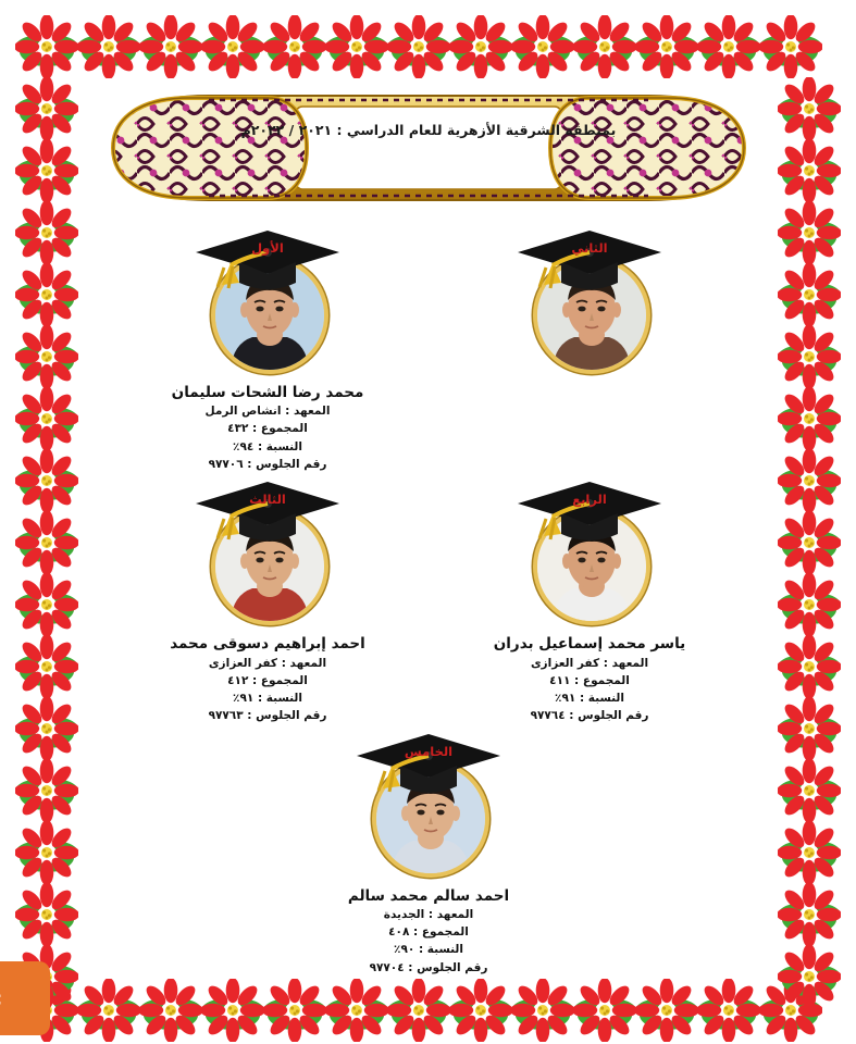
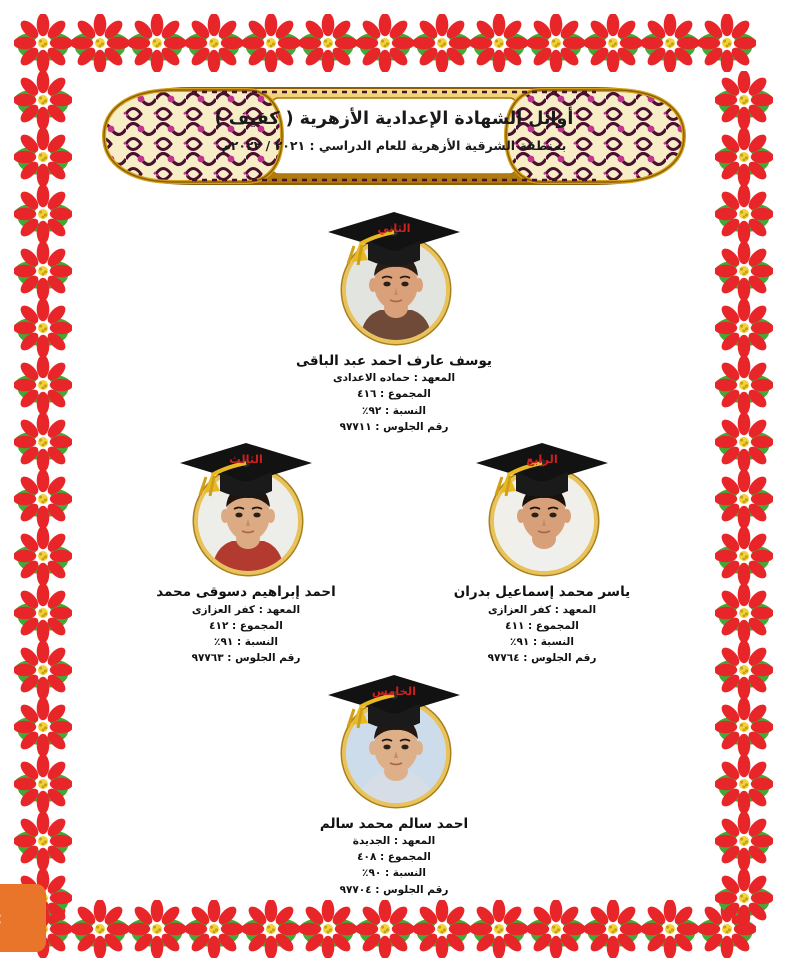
+ أوائل الشهادة الإعدادية الأزهرية ( كفيف )
  بمنطقة الشرقية الأزهرية للعام الدراسي : ٢٠٢١ / ٢٠٢٢م
- الأول
- محمد رضا الشحات سليمان
- المعهد : انشاص الرمل
- المجموع : ٤٣٢
- النسبة : ٩٤٪
- رقم الجلوس : ٩٧٧٠٦
  الثاني
+ يوسف عارف احمد عبد الباقى
+ المعهد : حماده الاعدادى
+ المجموع : ٤١٦
+ النسبة : ٩٢٪
+ رقم الجلوس : ٩٧٧١١
  الثالث
  احمد إبراهيم دسوقى محمد
  المعهد : كفر العزازى
  المجموع : ٤١٢
  النسبة : ٩١٪
  رقم الجلوس : ٩٧٧٦٣
  الرابع
  ياسر محمد إسماعيل بدران
  المعهد : كفر العزازى
  المجموع : ٤١١
  النسبة : ٩١٪
  رقم الجلوس : ٩٧٧٦٤
  الخامس
  احمد سالم محمد سالم
  المعهد : الجديدة
  المجموع : ٤٠٨
  النسبة : ٩٠٪
  رقم الجلوس : ٩٧٧٠٤
